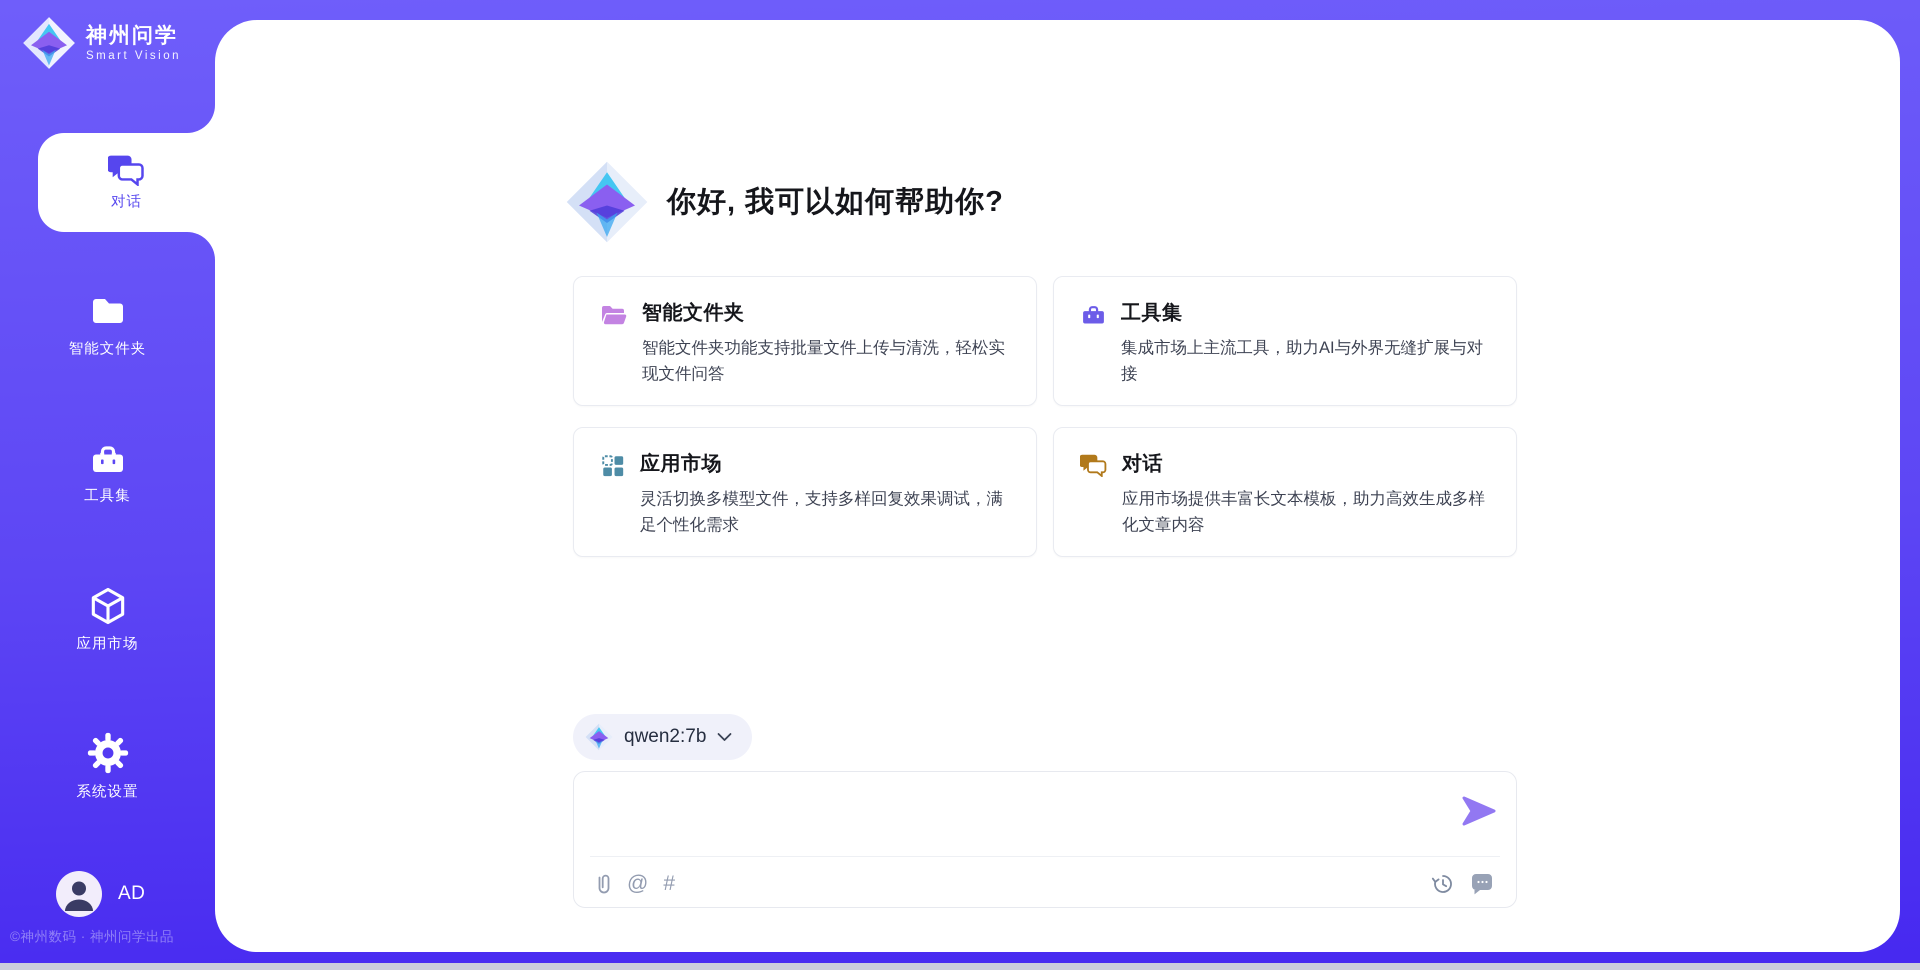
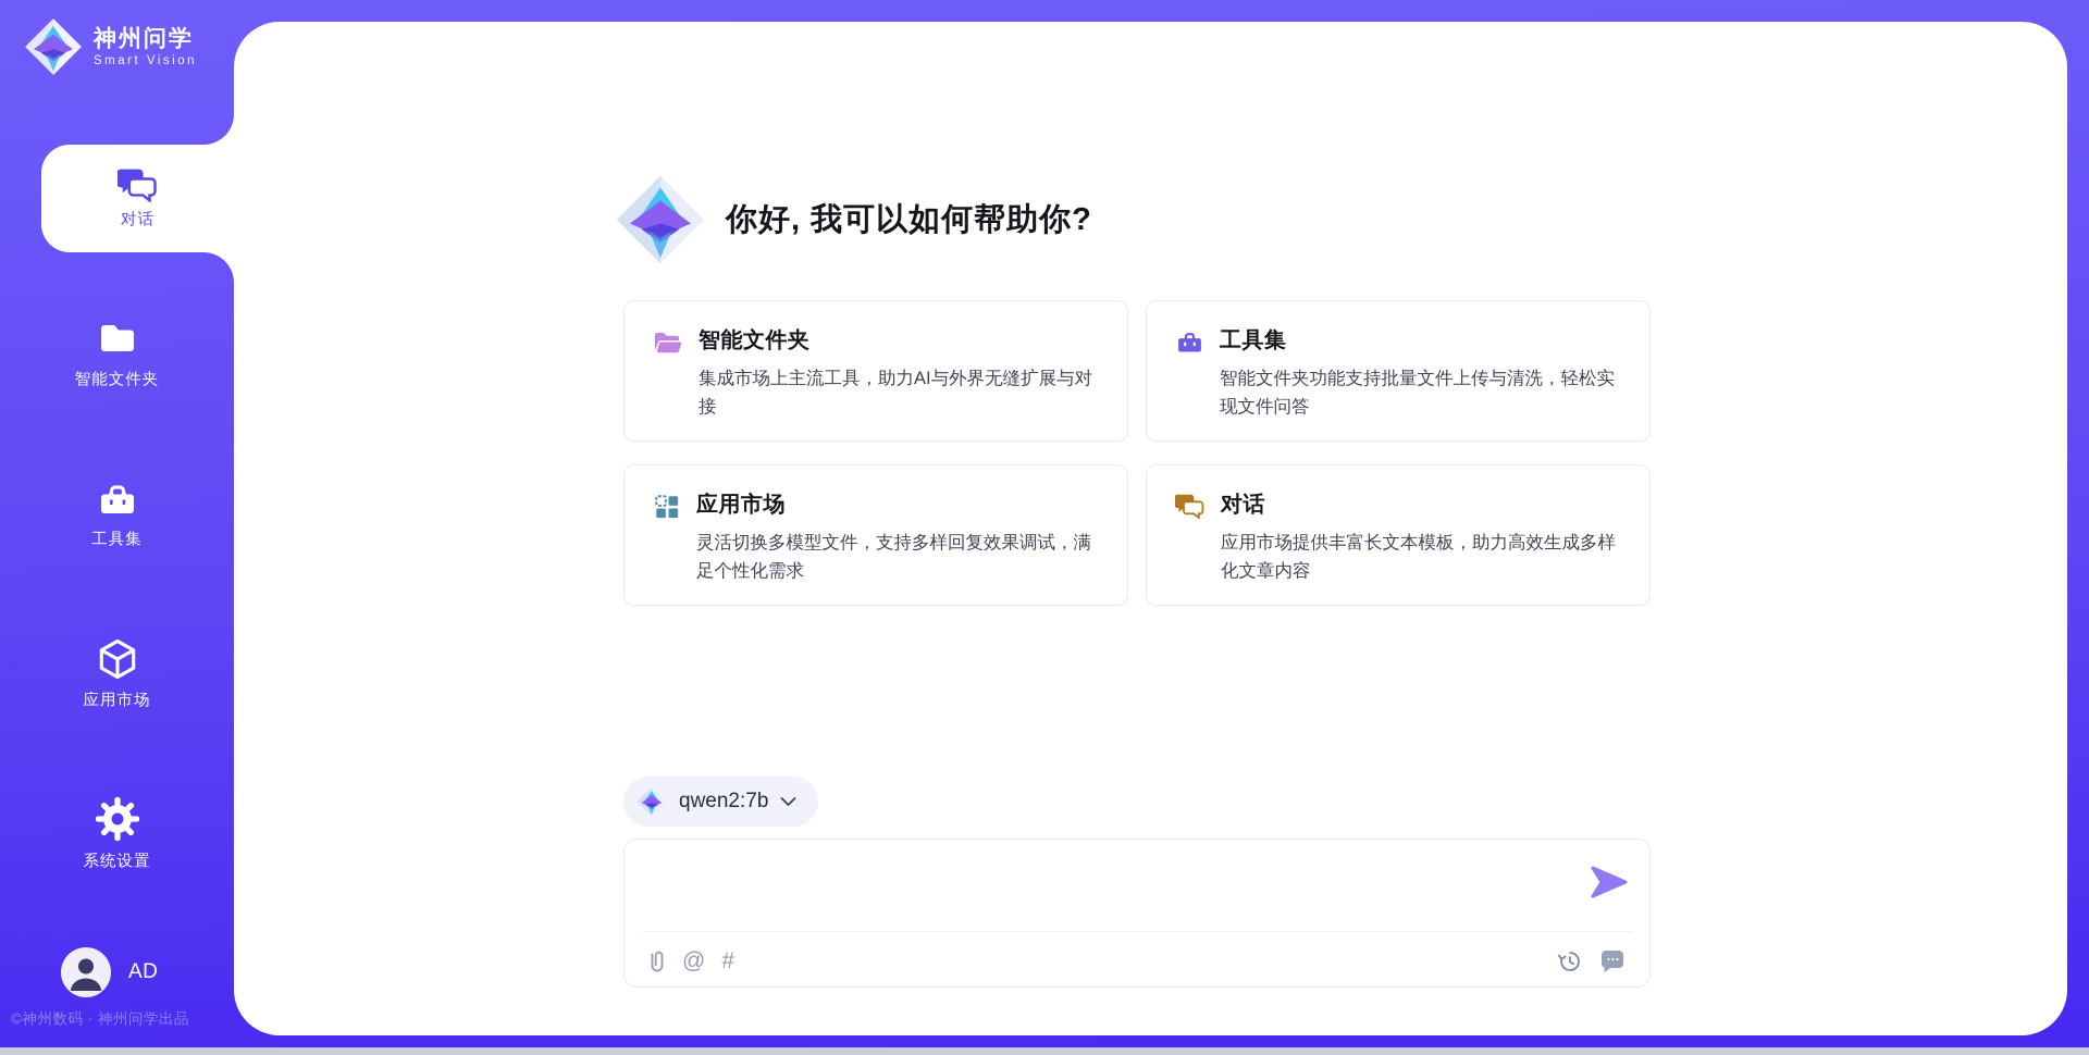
  神州问学
  Smart Vision
  对话
  智能文件夹
  工具集
  应用市场
  系统设置
  AD
  ©神州数码 · 神州问学出品
  你好, 我可以如何帮助你?
  智能文件夹
- 智能文件夹功能支持批量文件上传与清洗，轻松实现文件问答
+ 集成市场上主流工具，助力AI与外界无缝扩展与对接
  工具集
- 集成市场上主流工具，助力AI与外界无缝扩展与对接
+ 智能文件夹功能支持批量文件上传与清洗，轻松实现文件问答
  应用市场
  灵活切换多模型文件，支持多样回复效果调试，满足个性化需求
  对话
  应用市场提供丰富长文本模板，助力高效生成多样化文章内容
  qwen2:7b
  @
  #
